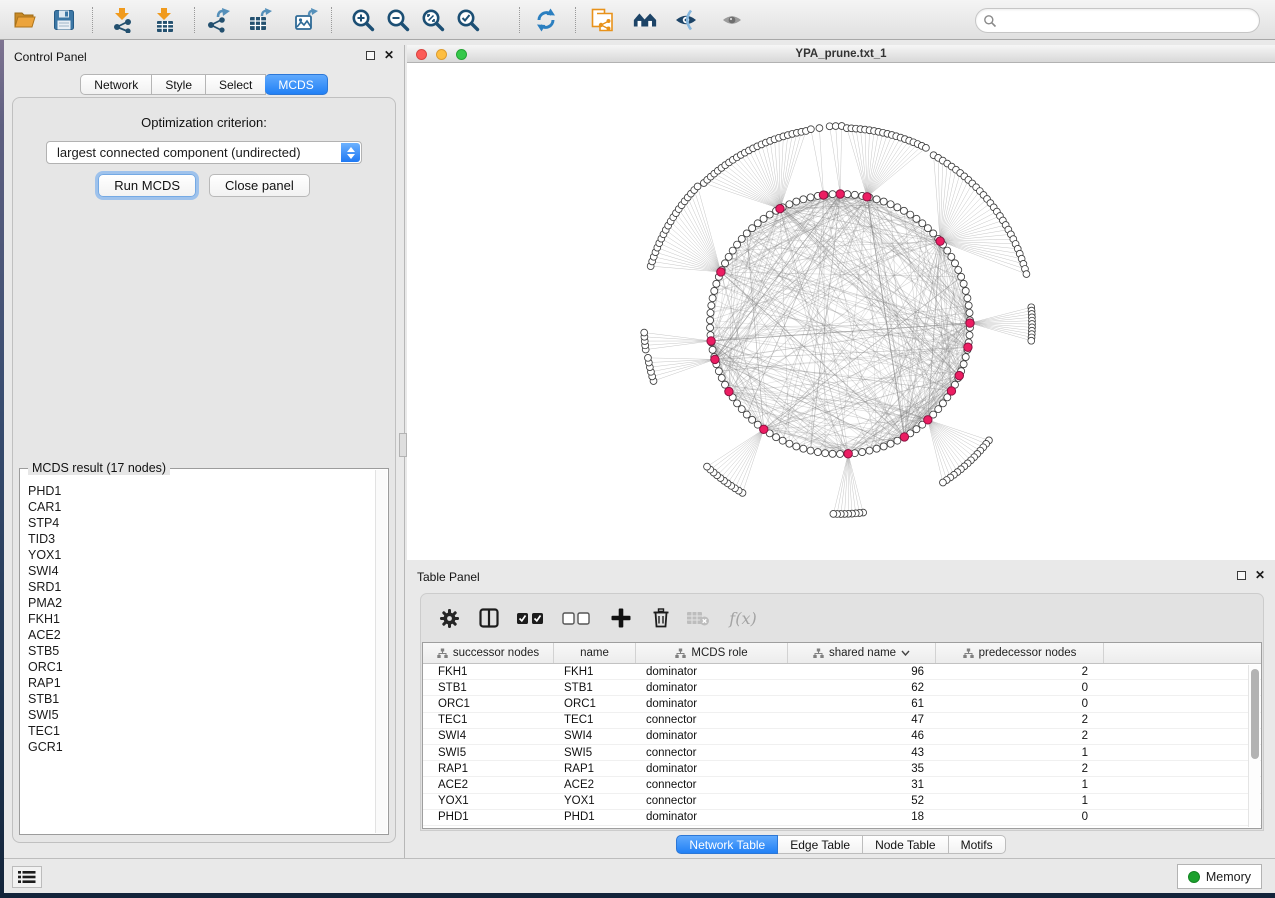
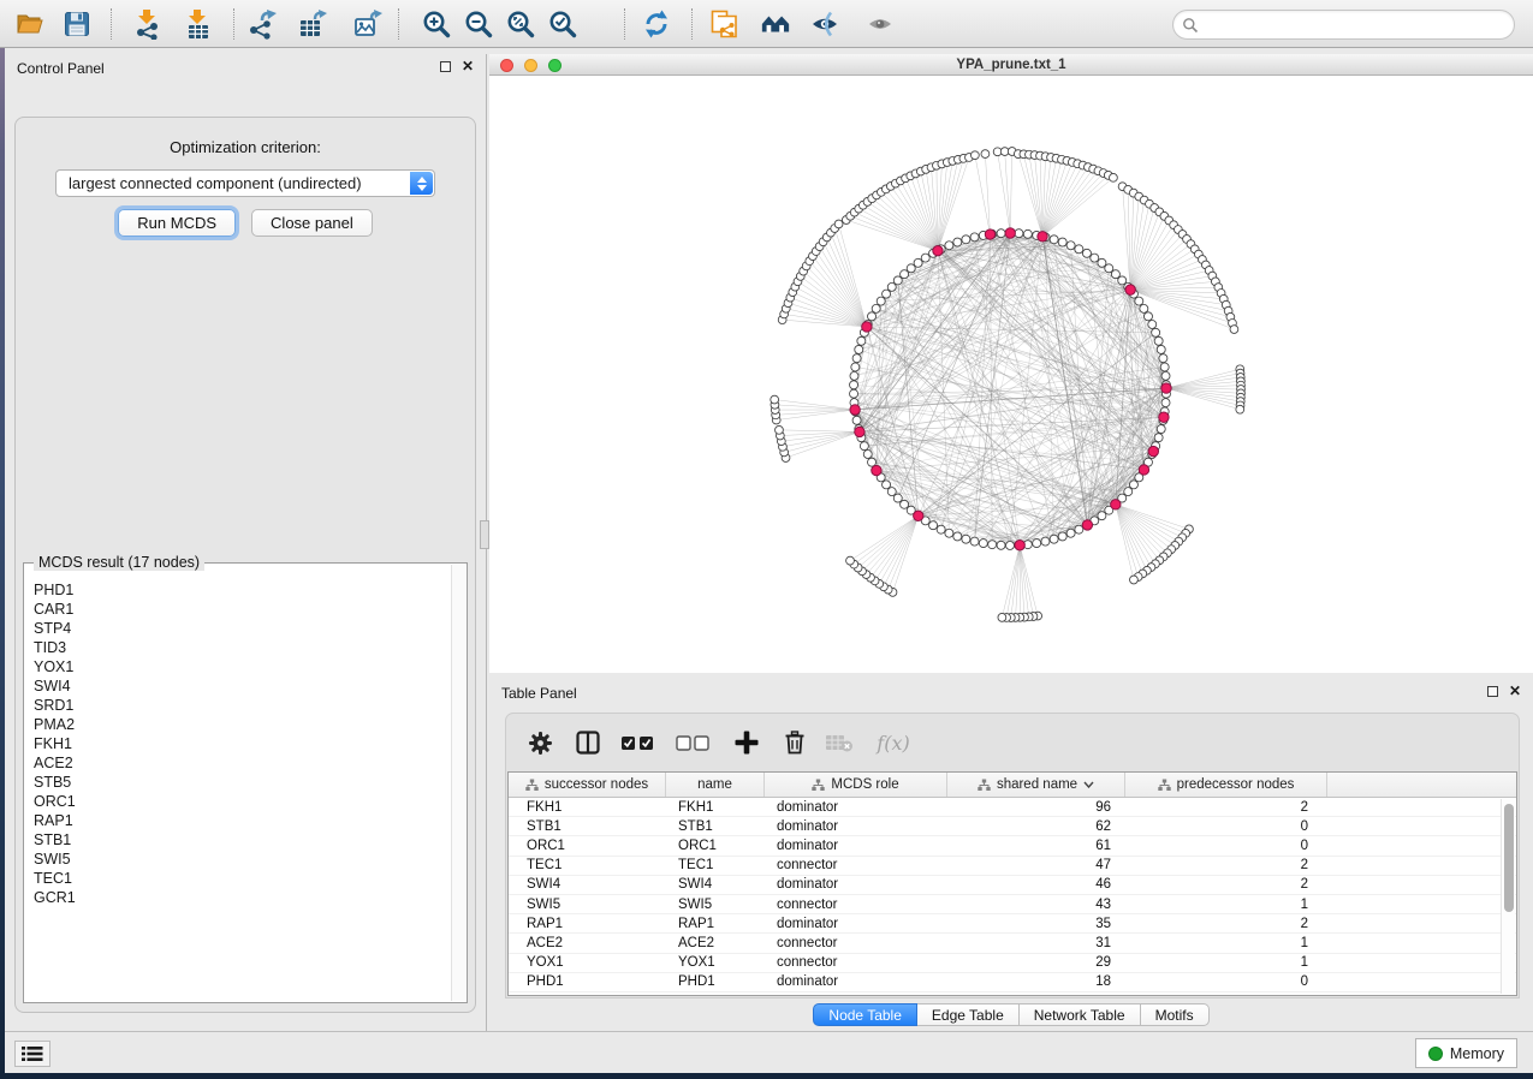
  Control Panel
  ✕
- Network
- Style
- Select
- MCDS
  Optimization criterion:
  largest connected component (undirected)
  Run MCDS
  Close panel
  MCDS result (17 nodes)
  PHD1
  CAR1
  STP4
  TID3
  YOX1
  SWI4
  SRD1
  PMA2
  FKH1
  ACE2
  STB5
  ORC1
  RAP1
  STB1
  SWI5
  TEC1
  GCR1
  YPA_prune.txt_1
  Table Panel
  ✕
  f(x)
  successor nodes
  name
  MCDS role
  shared name
  predecessor nodes
  FKH1
  FKH1
  dominator
  96
  2
  STB1
  STB1
  dominator
  62
  0
  ORC1
  ORC1
  dominator
  61
  0
  TEC1
  TEC1
  connector
  47
  2
  SWI4
  SWI4
  dominator
  46
  2
  SWI5
  SWI5
  connector
  43
  1
  RAP1
  RAP1
  dominator
  35
  2
  ACE2
  ACE2
  connector
  31
  1
  YOX1
  YOX1
  connector
- 52
+ 29
  1
  PHD1
  PHD1
  dominator
  18
  0
- Network Table
+ Node Table
  Edge Table
- Node Table
+ Network Table
  Motifs
  Memory
